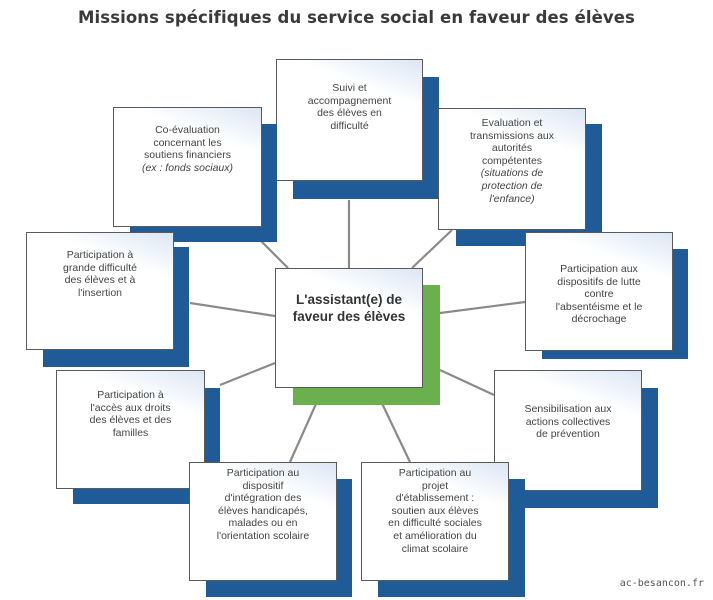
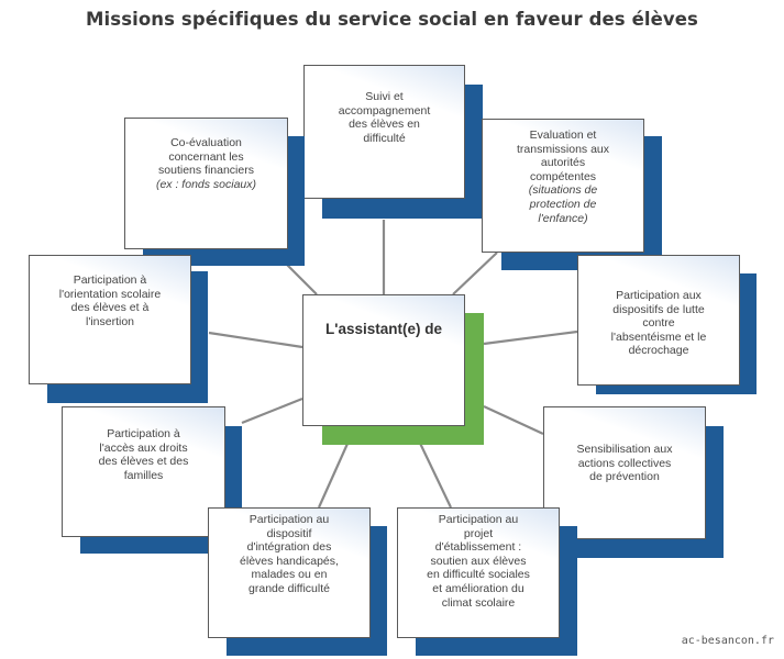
  Missions spécifiques du service social en faveur des élèves
  Suivi et
  accompagnement
  des élèves en
  difficulté
  Co-évaluation
  concernant les
  soutiens financiers
  (ex : fonds sociaux)
  Evaluation et
  transmissions aux
  autorités
  compétentes
  (situations de
  protection de
  l'enfance)
  Participation à
- grande difficulté
+ l'orientation scolaire
  des élèves et à
  l'insertion
  Participation aux
  dispositifs de lutte
  contre
  l'absentéisme et le
  décrochage
  L'assistant(e) de
- faveur des élèves
  Participation à
  l'accès aux droits
  des élèves et des
  familles
  Sensibilisation aux
  actions collectives
  de prévention
  Participation au
  dispositif
  d'intégration des
  élèves handicapés,
  malades ou en
- l'orientation scolaire
+ grande difficulté
  Participation au
  projet
  d'établissement :
  soutien aux élèves
  en difficulté sociales
  et amélioration du
  climat scolaire
  ac-besancon.fr
